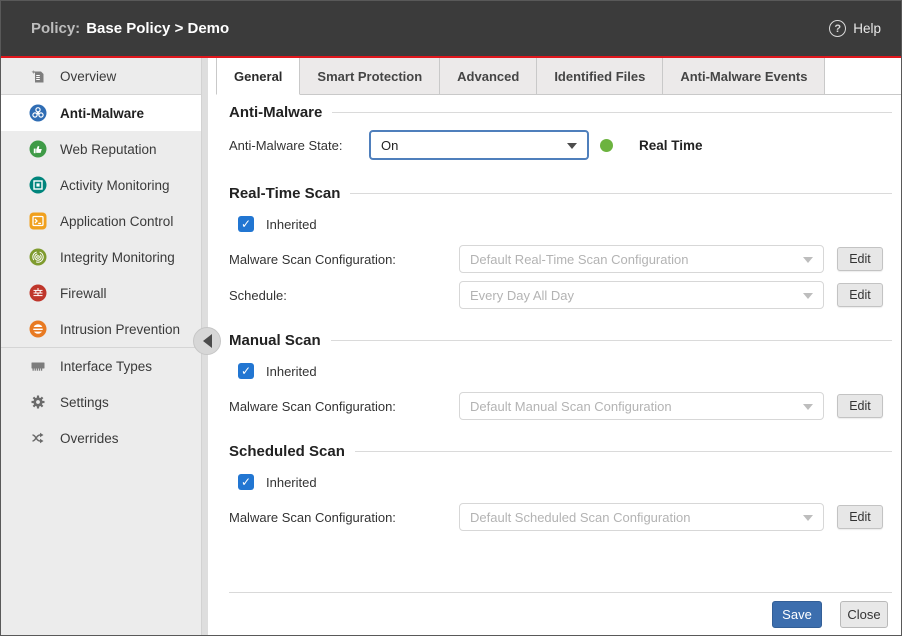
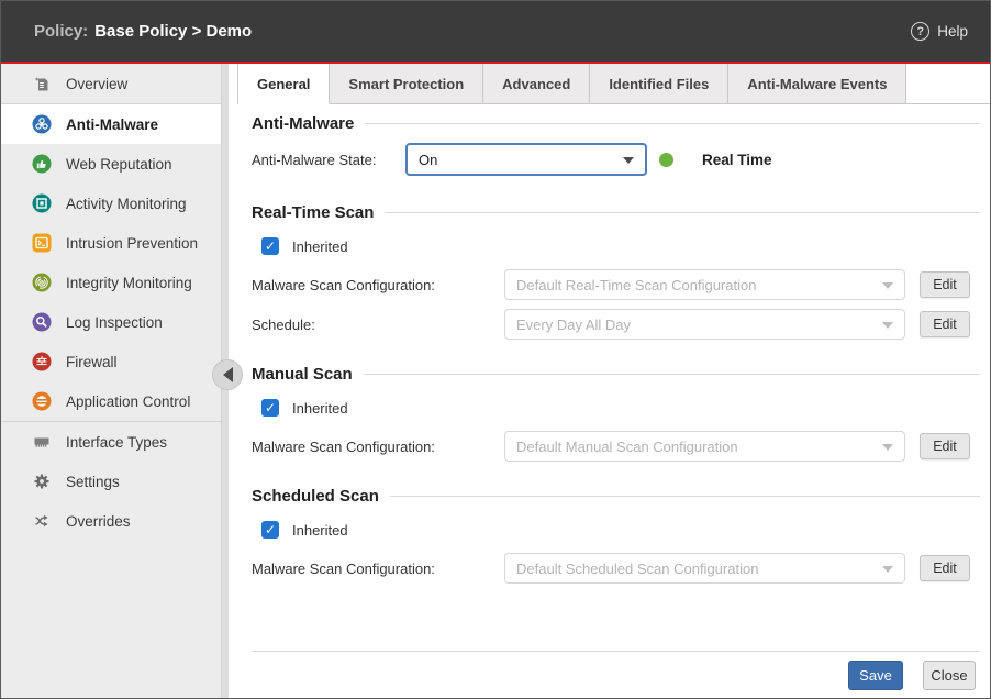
  Policy: Base Policy > Demo
  ?
  Help
  Overview
  Anti-Malware
  Web Reputation
  Activity Monitoring
- Application Control
+ Intrusion Prevention
  Integrity Monitoring
+ Log Inspection
  Firewall
- Intrusion Prevention
+ Application Control
  Interface Types
  Settings
  Overrides
  General
  Smart Protection
  Advanced
  Identified Files
  Anti-Malware Events
  Anti-Malware
  Anti-Malware State:
  On
  Real Time
  Real-Time Scan
  ✓
  Inherited
  Malware Scan Configuration:
  Default Real-Time Scan Configuration
  Edit
  Schedule:
  Every Day All Day
  Edit
  Manual Scan
  ✓
  Inherited
  Malware Scan Configuration:
  Default Manual Scan Configuration
  Edit
  Scheduled Scan
  ✓
  Inherited
  Malware Scan Configuration:
  Default Scheduled Scan Configuration
  Edit
  Save
  Close
